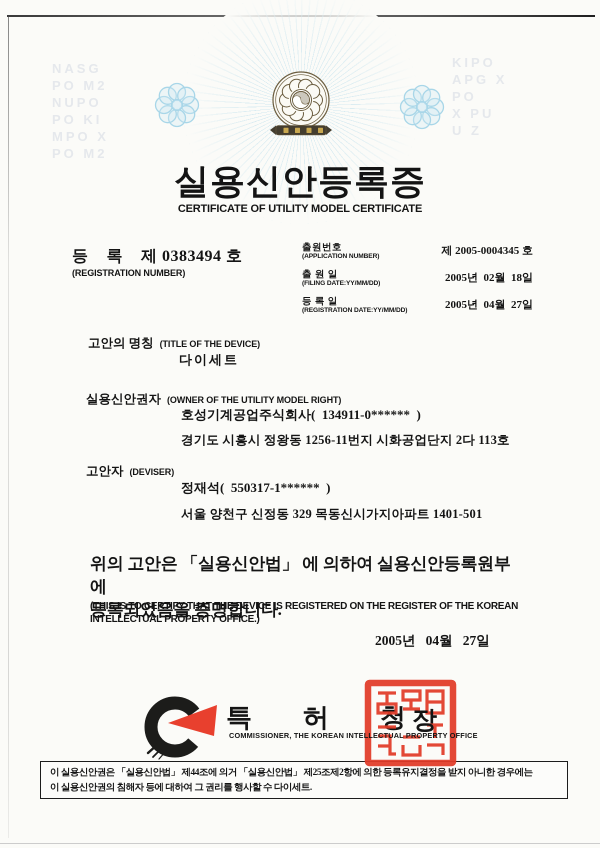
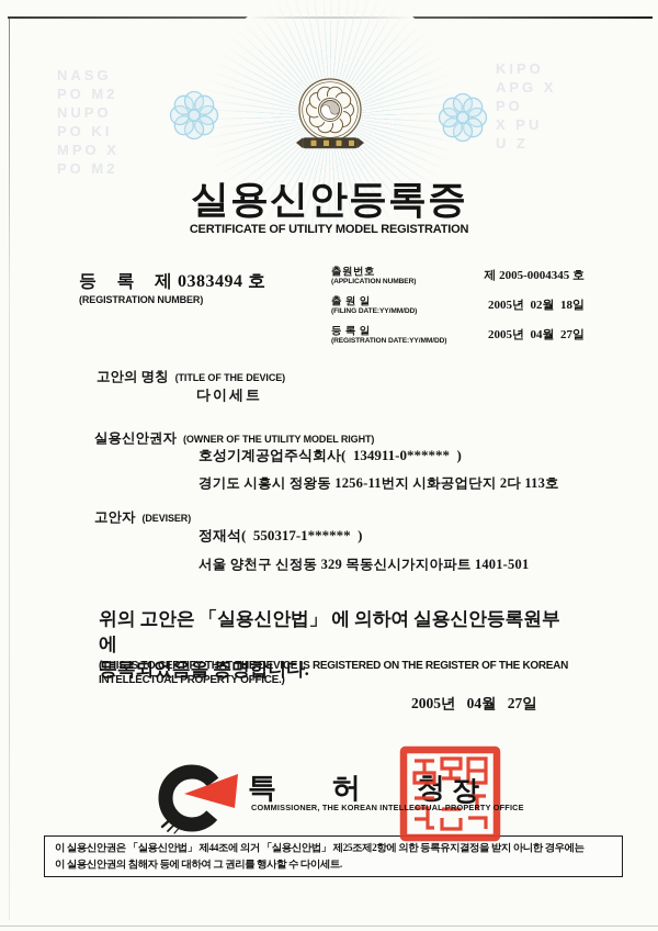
  실용신안등록증
- CERTIFICATE OF UTILITY MODEL CERTIFICATE
+ CERTIFICATE OF UTILITY MODEL REGISTRATION
  등 록 제 0383494 호
  (REGISTRATION NUMBER)
  출원번호
  제 2005-0004345 호
  출 원 일
  2005년 02월 18일
  등 록 일
  2005년 04월 27일
  고안의 명칭 (TITLE OF THE DEVICE)
  다이세트
  실용신안권자 (OWNER OF THE UTILITY MODEL RIGHT)
  호성기계공업주식회사( 134911-0****** )
  경기도 시흥시 정왕동 1256-11번지 시화공업단지 2다 113호
  고안자 (DEVISER)
  정재석( 550317-1****** )
  서울 양천구 신정동 329 목동신시가지아파트 1401-501
  위의 고안은 「실용신안법」 에 의하여 실용신안등록원부에
  등록되었음을 증명합니다.
  (THIS IS TO CERTIFY THAT THE DEVICE IS REGISTERED ON THE REGISTER OF THE KOREAN INTELLECTUAL PROPERTY OFFICE.)
  2005년 04월 27일
  특
  허
  청
  장
  COMMISSIONER, THE KOREAN INTELLECTUAL PROPERTY OFFICE
  이 실용신안권은 「실용신안법」 제44조에 의거 「실용신안법」 제25조제2항에 의한 등록유지결정을 받지 아니한 경우에는
  이 실용신안권의 침해자 등에 대하여 그 권리를 행사할 수 다이세트.
